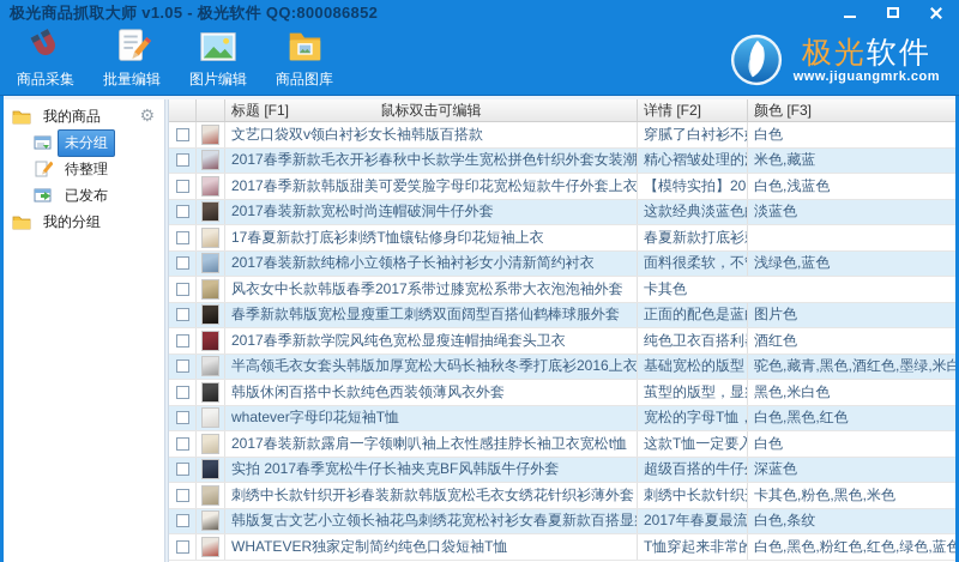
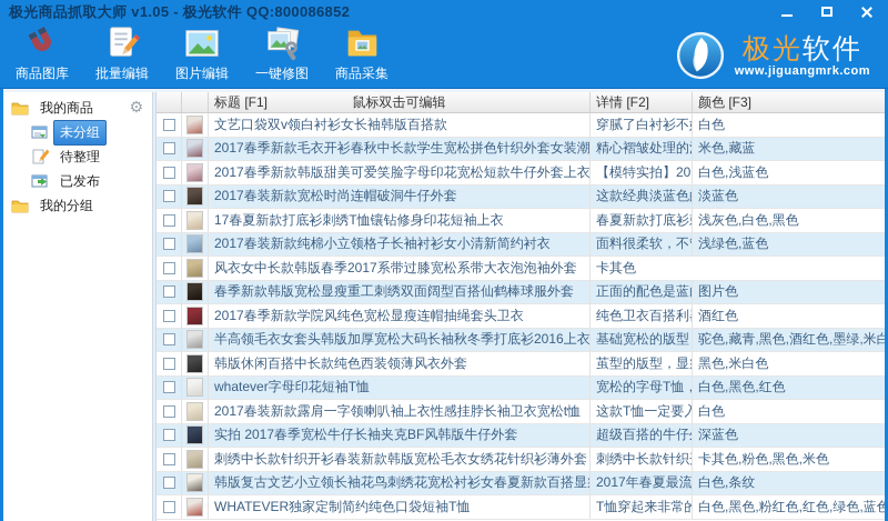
  极光商品抓取大师 v1.05 - 极光软件 QQ:800086852
- 商品采集
+ 商品图库
  批量编辑
  图片编辑
+ 一键修图
- 商品图库
+ 商品采集
  极光软件
  www.jiguangmrk.com
  我的商品
  ⚙
  未分组
  待整理
  已发布
  我的分组
  标题 [F1]
  鼠标双击可编辑
  详情 [F2]
  颜色 [F3]
  文艺口袋双v领白衬衫女长袖韩版百搭款
  穿腻了白衬衫不
  白色
  2017春季新款毛衣开衫春秋中长款学生宽松拼色针织外套女装潮
  精心褶皱处理的
  米色,藏蓝
  2017春季新款韩版甜美可爱笑脸字母印花宽松短款牛仔外套上衣
  【模特实拍】20
  白色,浅蓝色
  2017春装新款宽松时尚连帽破洞牛仔外套
  这款经典淡蓝色
  淡蓝色
  17春夏新款打底衫刺绣T恤镶钻修身印花短袖上衣
  春夏新款打底衫
+ 浅灰色,白色,黑色
  2017春装新款纯棉小立领格子长袖衬衫女小清新简约衬衣
  面料很柔软，不
  浅绿色,蓝色
  风衣女中长款韩版春季2017系带过膝宽松系带大衣泡泡袖外套
  卡其色
  春季新款韩版宽松显瘦重工刺绣双面阔型百搭仙鹤棒球服外套
  正面的配色是蓝
  图片色
  2017春季新款学院风纯色宽松显瘦连帽抽绳套头卫衣
  纯色卫衣百搭利
  酒红色
  半高领毛衣女套头韩版加厚宽松大码长袖秋冬季打底衫2016上衣
  基础宽松的版型
  驼色,藏青,黑色,酒红色,墨绿,米白
  韩版休闲百搭中长款纯色西装领薄风衣外套
  茧型的版型，显
  黑色,米白色
  whatever字母印花短袖T恤
  宽松的字母T恤，
  白色,黑色,红色
  2017春装新款露肩一字领喇叭袖上衣性感挂脖长袖卫衣宽松t恤
  这款T恤一定要入
  白色
  实拍 2017春季宽松牛仔长袖夹克BF风韩版牛仔外套
  超级百搭的牛仔
  深蓝色
  刺绣中长款针织开衫春装新款韩版宽松毛衣女绣花针织衫薄外套
  刺绣中长款针织
  卡其色,粉色,黑色,米色
  韩版复古文艺小立领长袖花鸟刺绣花宽松衬衫女春夏新款百搭显
  2017年春夏最流
  白色,条纹
  WHATEVER独家定制简约纯色口袋短袖T恤
  T恤穿起来非常的
  白色,黑色,粉红色,红色,绿色,蓝色
